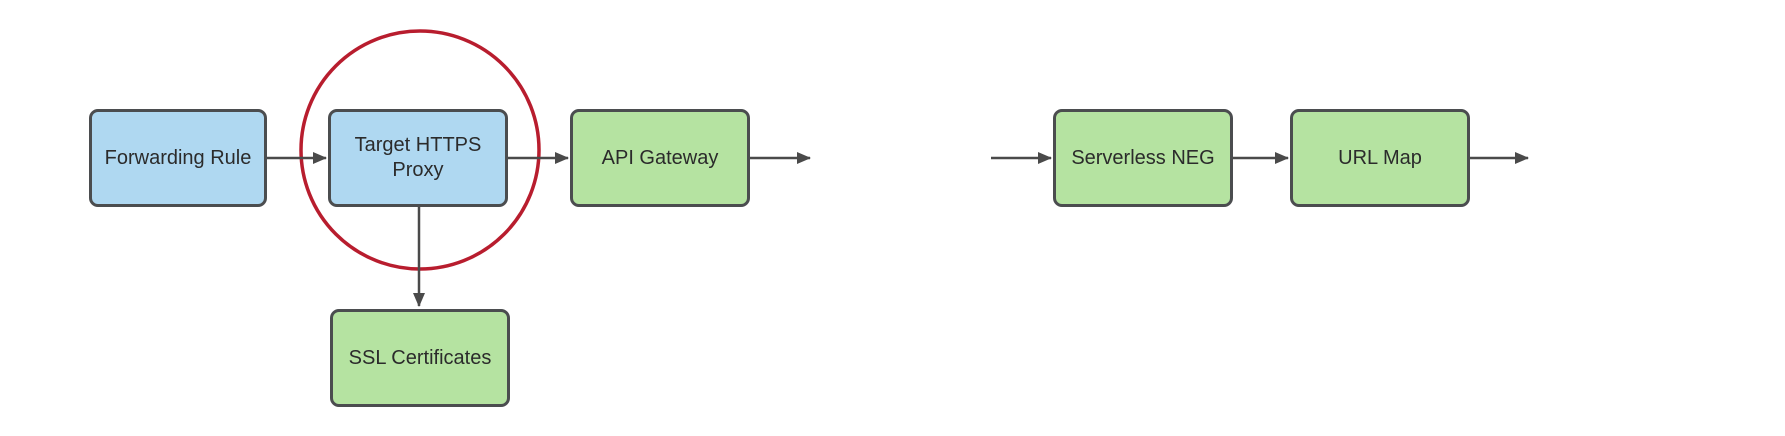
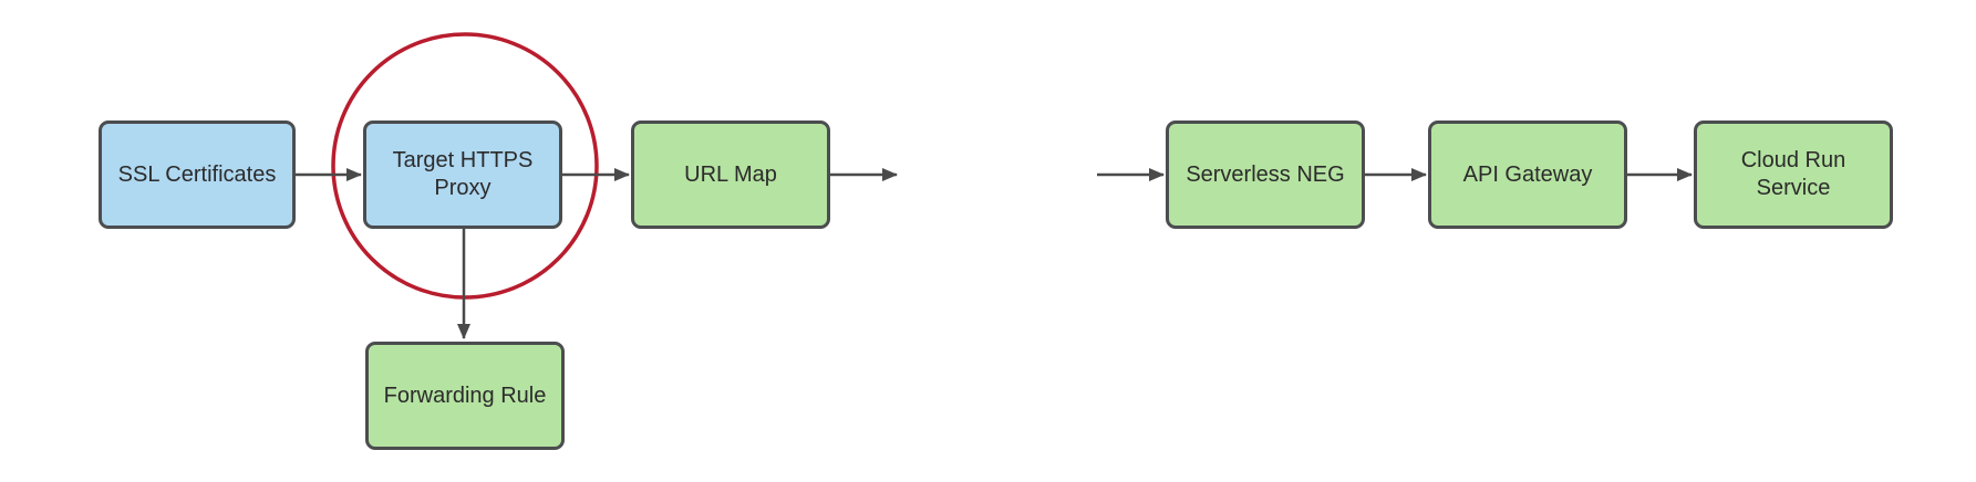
- Forwarding Rule
+ SSL Certificates
  Target HTTPS
  Proxy
- API Gateway
+ URL Map
  Serverless NEG
- URL Map
+ API Gateway
+ Cloud Run
+ Service
- SSL Certificates
+ Forwarding Rule
